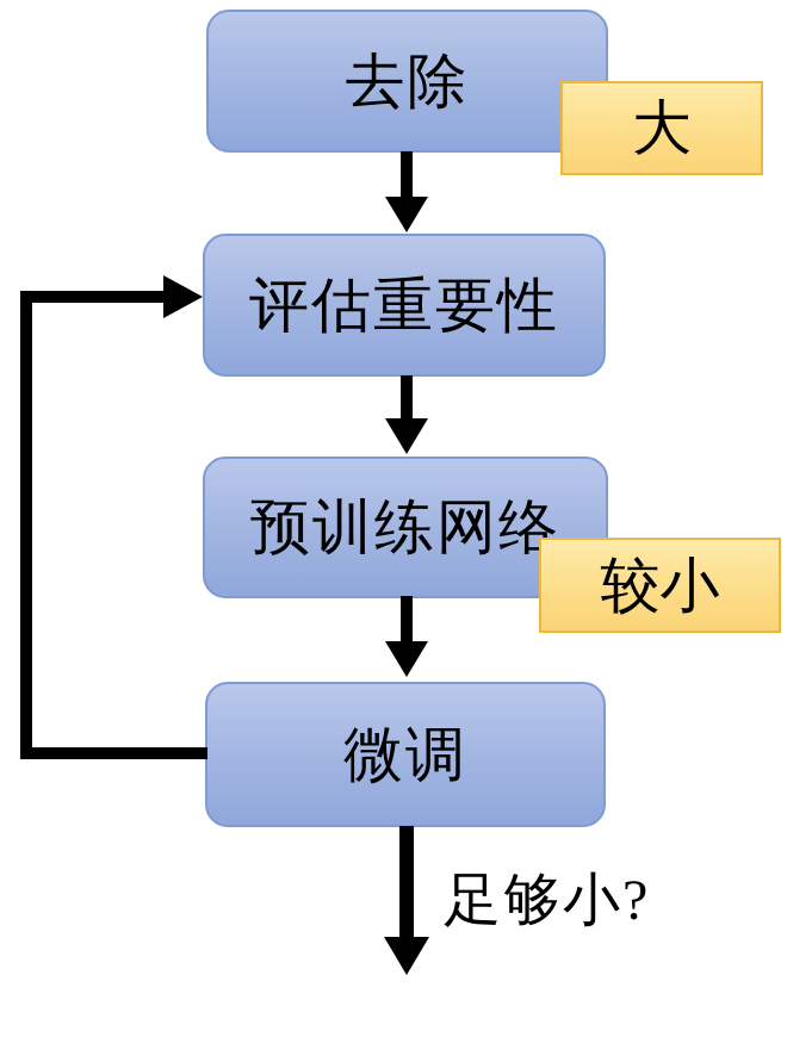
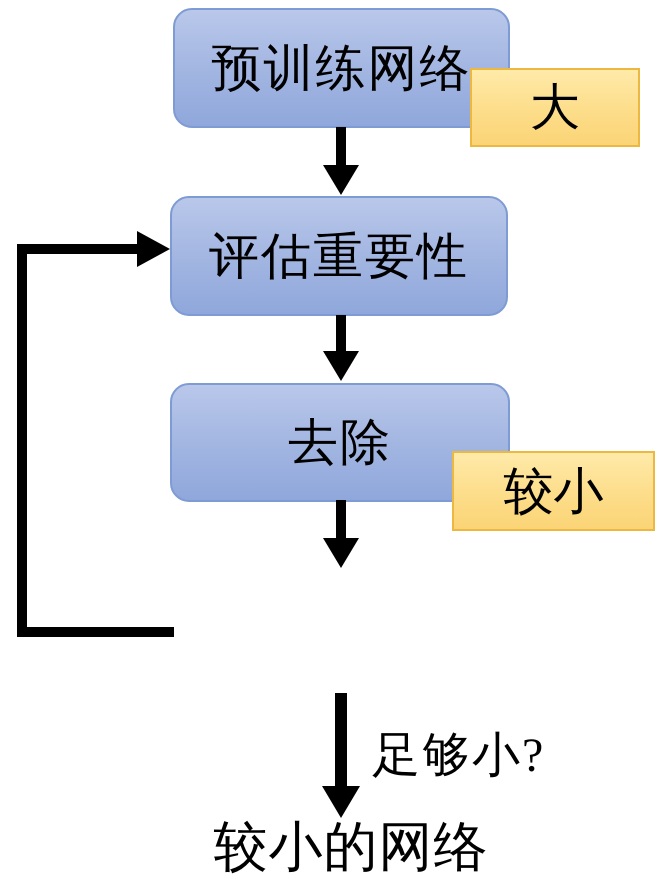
- 去除
+ 预训练网络
  评估重要性
- 预训练网络
+ 去除
- 微调
  大
  较小
  足够小?
+ 较小的网络
